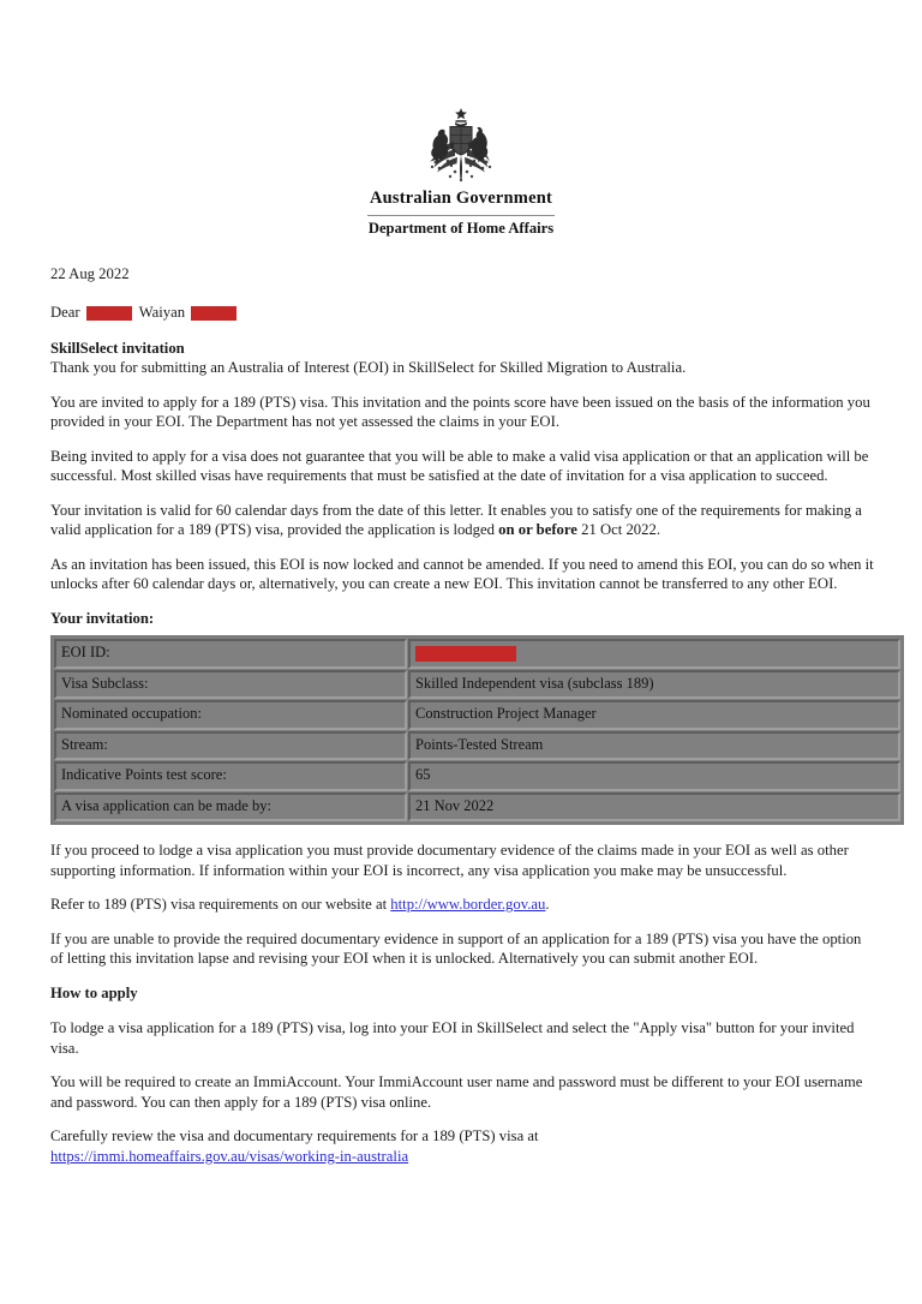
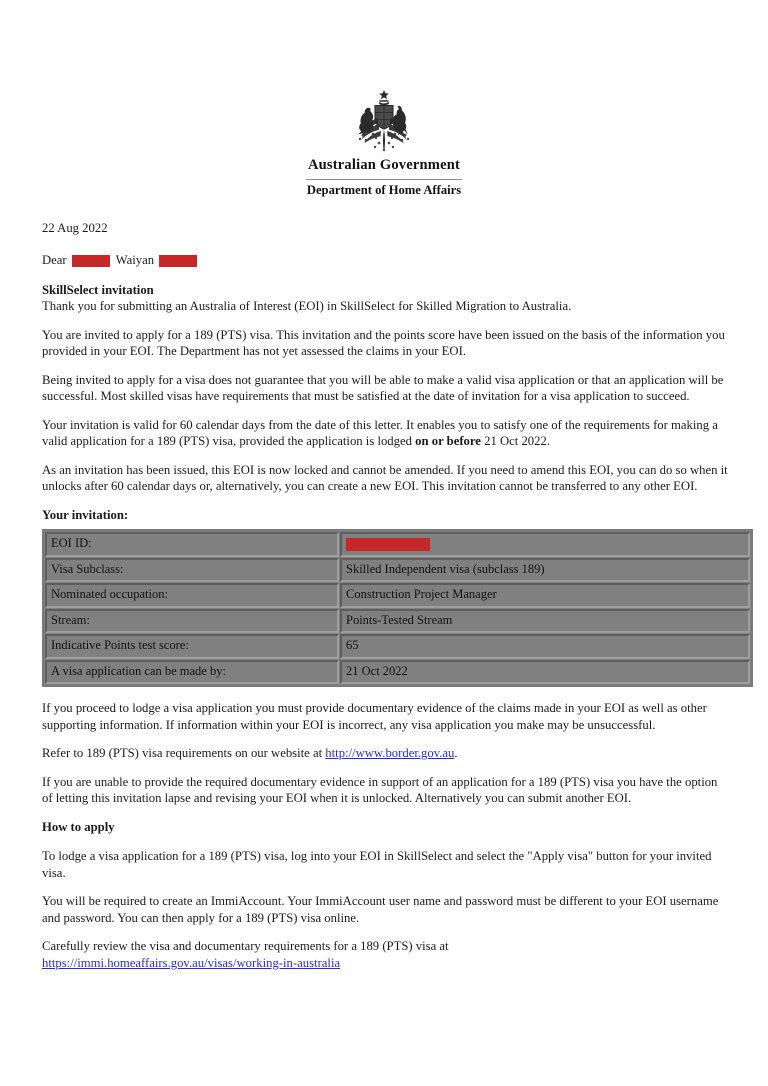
  Australian Government
  Department of Home Affairs
  22 Aug 2022
  Dear
  Waiyan
  SkillSelect invitation
  Thank you for submitting an Australia of Interest (EOI) in SkillSelect for Skilled Migration to Australia.
  You are invited to apply for a 189 (PTS) visa. This invitation and the points score have been issued on the basis of the information you provided in your EOI. The Department has not yet assessed the claims in your EOI.
  Being invited to apply for a visa does not guarantee that you will be able to make a valid visa application or that an application will be successful. Most skilled visas have requirements that must be satisfied at the date of invitation for a visa application to succeed.
  Your invitation is valid for 60 calendar days from the date of this letter. It enables you to satisfy one of the requirements for making a valid application for a 189 (PTS) visa, provided the application is lodged on or before 21 Oct 2022.
  As an invitation has been issued, this EOI is now locked and cannot be amended. If you need to amend this EOI, you can do so when it unlocks after 60 calendar days or, alternatively, you can create a new EOI. This invitation cannot be transferred to any other EOI.
  Your invitation:
  EOI ID:
  Visa Subclass:	Skilled Independent visa (subclass 189)
  Nominated occupation:	Construction Project Manager
  Stream:	Points-Tested Stream
  Indicative Points test score:	65
- A visa application can be made by:	21 Nov 2022
+ A visa application can be made by:	21 Oct 2022
  If you proceed to lodge a visa application you must provide documentary evidence of the claims made in your EOI as well as other supporting information. If information within your EOI is incorrect, any visa application you make may be unsuccessful.
  Refer to 189 (PTS) visa requirements on our website at http://www.border.gov.au.
  If you are unable to provide the required documentary evidence in support of an application for a 189 (PTS) visa you have the option of letting this invitation lapse and revising your EOI when it is unlocked. Alternatively you can submit another EOI.
  How to apply
  To lodge a visa application for a 189 (PTS) visa, log into your EOI in SkillSelect and select the "Apply visa" button for your invited visa.
  You will be required to create an ImmiAccount. Your ImmiAccount user name and password must be different to your EOI username and password. You can then apply for a 189 (PTS) visa online.
  Carefully review the visa and documentary requirements for a 189 (PTS) visa at
  https://immi.homeaffairs.gov.au/visas/working-in-australia
